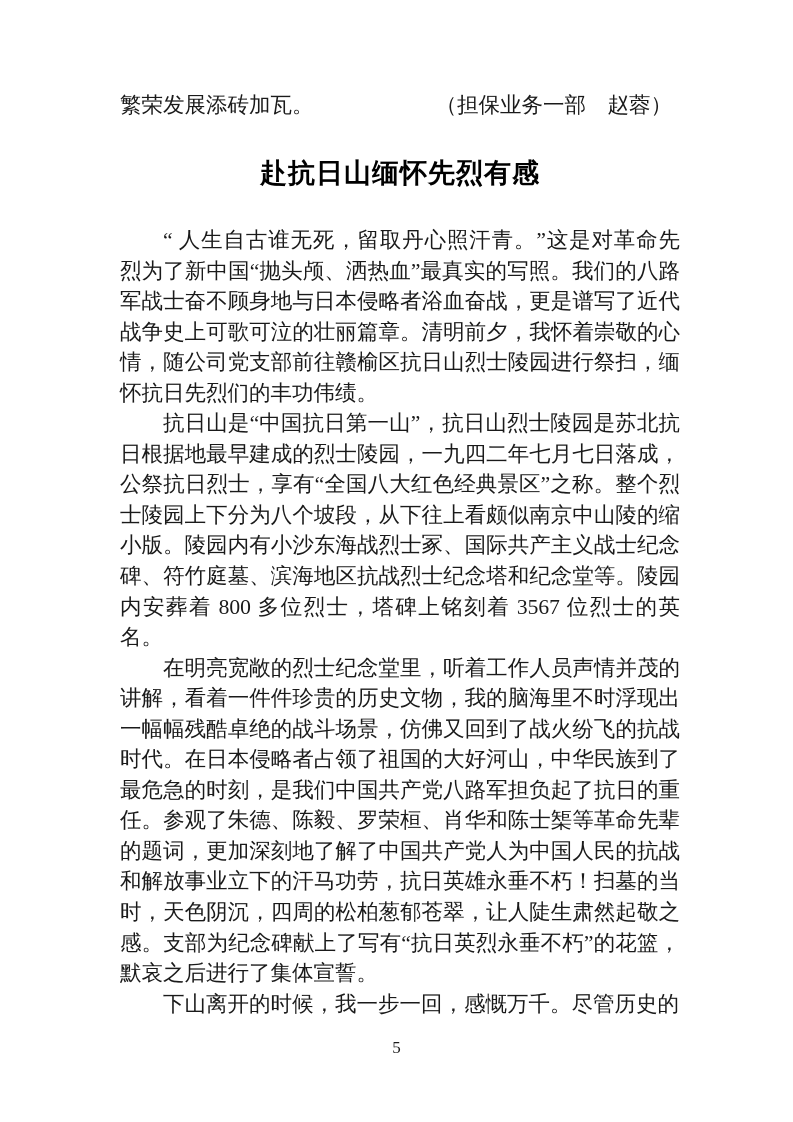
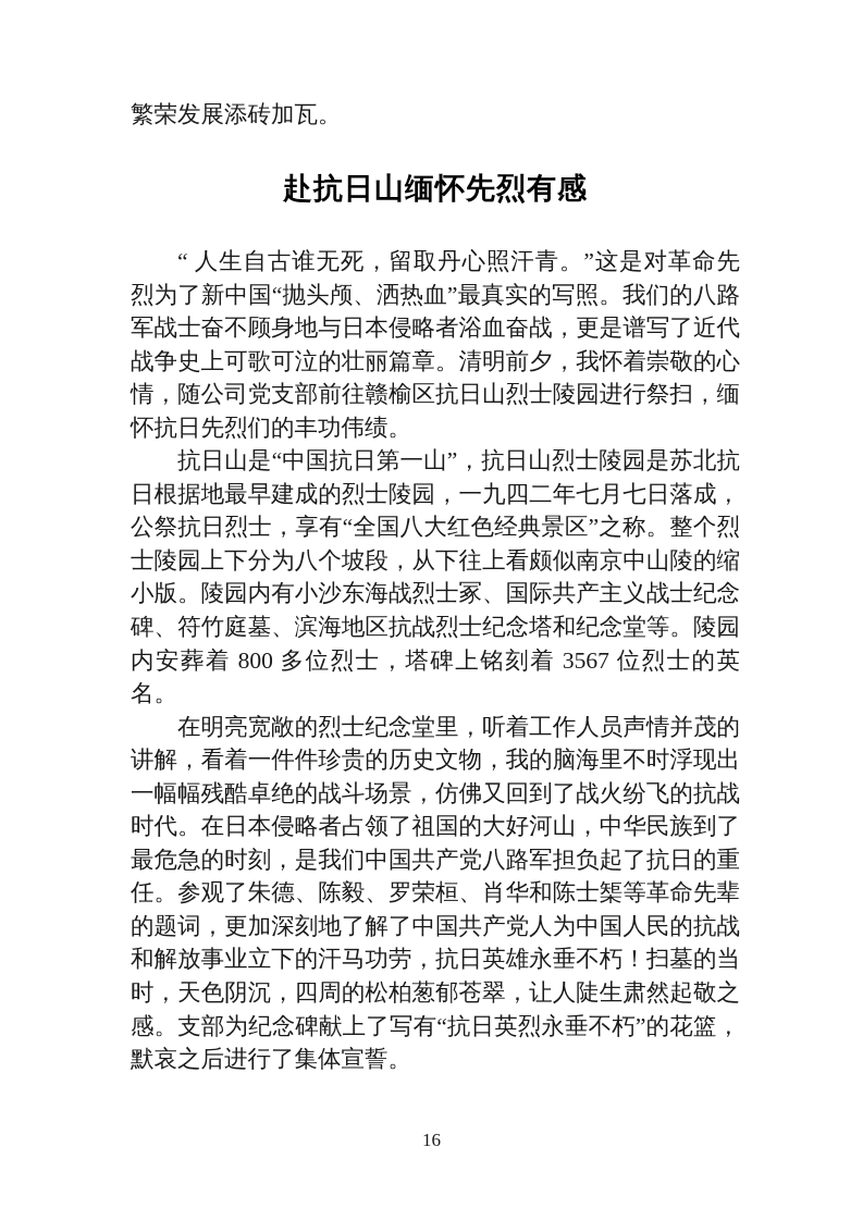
  繁荣发展添砖加瓦。
- （担保业务一部 赵蓉）
  赴抗日山缅怀先烈有感
  “ 人生自古谁无死，留取丹心照汗青。”这是对革命先烈为了新中国“抛头颅、洒热血”最真实的写照。我们的八路军战士奋不顾身地与日本侵略者浴血奋战，更是谱写了近代战争史上可歌可泣的壮丽篇章。清明前夕，我怀着崇敬的心情，随公司党支部前往赣榆区抗日山烈士陵园进行祭扫，缅怀抗日先烈们的丰功伟绩。
  抗日山是“中国抗日第一山”，抗日山烈士陵园是苏北抗日根据地最早建成的烈士陵园，一九四二年七月七日落成，公祭抗日烈士，享有“全国八大红色经典景区”之称。整个烈士陵园上下分为八个坡段，从下往上看颇似南京中山陵的缩小版。陵园内有小沙东海战烈士冢、国际共产主义战士纪念碑、符竹庭墓、滨海地区抗战烈士纪念塔和纪念堂等。陵园内安葬着 800 多位烈士，塔碑上铭刻着 3567 位烈士的英名。
  在明亮宽敞的烈士纪念堂里，听着工作人员声情并茂的讲解，看着一件件珍贵的历史文物，我的脑海里不时浮现出一幅幅残酷卓绝的战斗场景，仿佛又回到了战火纷飞的抗战时代。在日本侵略者占领了祖国的大好河山，中华民族到了最危急的时刻，是我们中国共产党八路军担负起了抗日的重任。参观了朱德、陈毅、罗荣桓、肖华和陈士榘等革命先辈的题词，更加深刻地了解了中国共产党人为中国人民的抗战和解放事业立下的汗马功劳，抗日英雄永垂不朽！扫墓的当时，天色阴沉，四周的松柏葱郁苍翠，让人陡生肃然起敬之感。支部为纪念碑献上了写有“抗日英烈永垂不朽”的花篮，默哀之后进行了集体宣誓。
- 下山离开的时候，我一步一回，感慨万千。尽管历史的
- 5
+ 16
